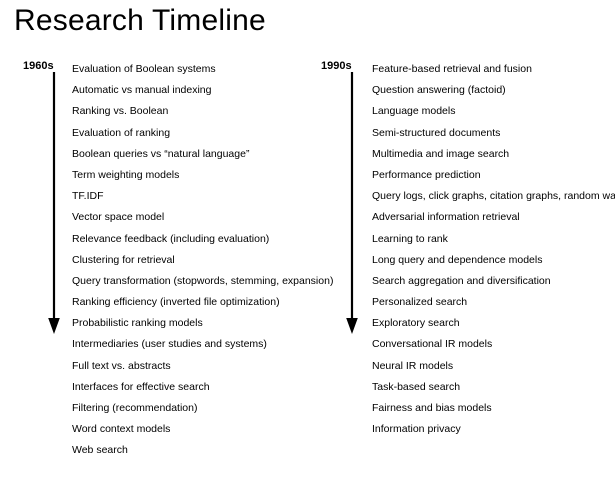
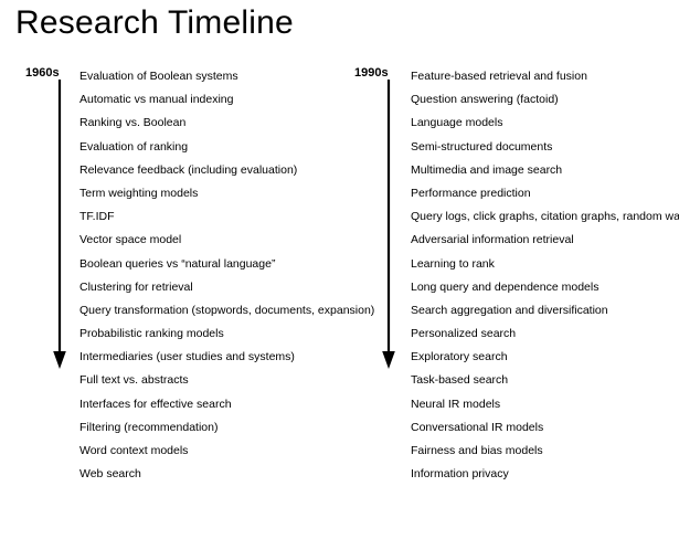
  Research Timeline
  1960s
  Evaluation of Boolean systems
  Automatic vs manual indexing
  Ranking vs. Boolean
  Evaluation of ranking
- Boolean queries vs “natural language”
+ Relevance feedback (including evaluation)
  Term weighting models
  TF.IDF
  Vector space model
- Relevance feedback (including evaluation)
+ Boolean queries vs “natural language”
  Clustering for retrieval
- Query transformation (stopwords, stemming, expansion)
+ Query transformation (stopwords, documents, expansion)
- Ranking efficiency (inverted file optimization)
  Probabilistic ranking models
  Intermediaries (user studies and systems)
  Full text vs. abstracts
  Interfaces for effective search
  Filtering (recommendation)
  Word context models
  Web search
  1990s
  Feature-based retrieval and fusion
  Question answering (factoid)
  Language models
  Semi-structured documents
  Multimedia and image search
  Performance prediction
  Query logs, click graphs, citation graphs, random wa
  Adversarial information retrieval
  Learning to rank
  Long query and dependence models
  Search aggregation and diversification
  Personalized search
  Exploratory search
- Conversational IR models
+ Task-based search
  Neural IR models
- Task-based search
+ Conversational IR models
  Fairness and bias models
  Information privacy
